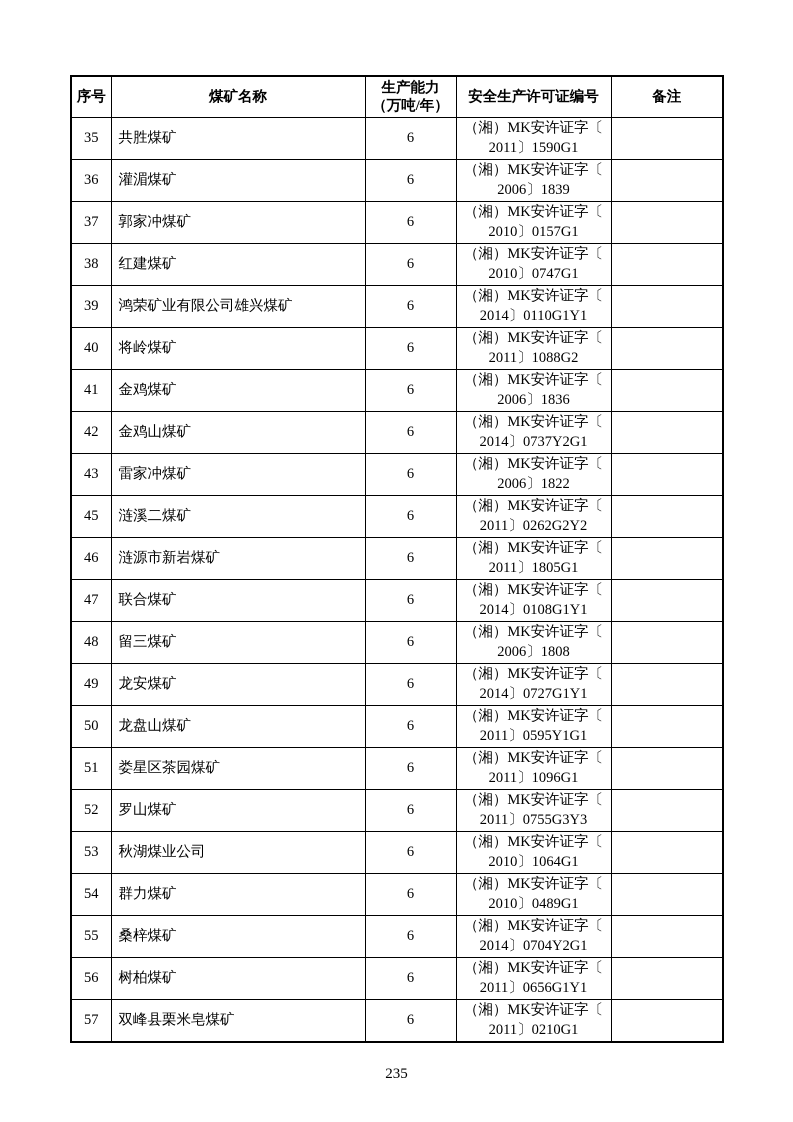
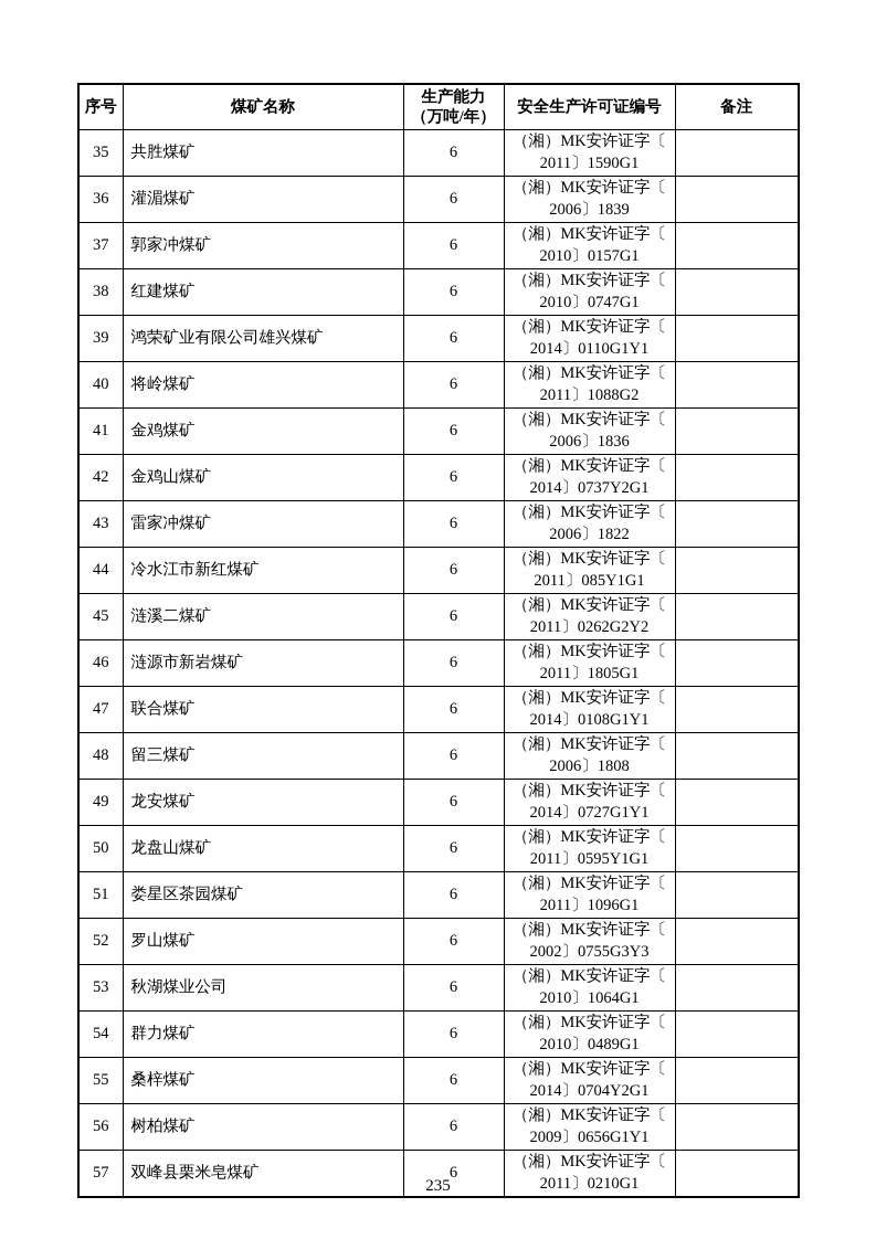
  序号	煤矿名称	生产能力 （万吨/年）	安全生产许可证编号	备注
  35	共胜煤矿	6	（湘）MK安许证字〔 2011〕1590G1
  36	灌湄煤矿	6	（湘）MK安许证字〔 2006〕1839
  37	郭家冲煤矿	6	（湘）MK安许证字〔 2010〕0157G1
  38	红建煤矿	6	（湘）MK安许证字〔 2010〕0747G1
  39	鸿荣矿业有限公司雄兴煤矿	6	（湘）MK安许证字〔 2014〕0110G1Y1
  40	将岭煤矿	6	（湘）MK安许证字〔 2011〕1088G2
  41	金鸡煤矿	6	（湘）MK安许证字〔 2006〕1836
  42	金鸡山煤矿	6	（湘）MK安许证字〔 2014〕0737Y2G1
  43	雷家冲煤矿	6	（湘）MK安许证字〔 2006〕1822
+ 44	冷水江市新红煤矿	6	（湘）MK安许证字〔 2011〕085Y1G1
  45	涟溪二煤矿	6	（湘）MK安许证字〔 2011〕0262G2Y2
  46	涟源市新岩煤矿	6	（湘）MK安许证字〔 2011〕1805G1
  47	联合煤矿	6	（湘）MK安许证字〔 2014〕0108G1Y1
  48	留三煤矿	6	（湘）MK安许证字〔 2006〕1808
  49	龙安煤矿	6	（湘）MK安许证字〔 2014〕0727G1Y1
  50	龙盘山煤矿	6	（湘）MK安许证字〔 2011〕0595Y1G1
  51	娄星区茶园煤矿	6	（湘）MK安许证字〔 2011〕1096G1
- 52	罗山煤矿	6	（湘）MK安许证字〔 2011〕0755G3Y3
+ 52	罗山煤矿	6	（湘）MK安许证字〔 2002〕0755G3Y3
  53	秋湖煤业公司	6	（湘）MK安许证字〔 2010〕1064G1
  54	群力煤矿	6	（湘）MK安许证字〔 2010〕0489G1
  55	桑梓煤矿	6	（湘）MK安许证字〔 2014〕0704Y2G1
- 56	树柏煤矿	6	（湘）MK安许证字〔 2011〕0656G1Y1
+ 56	树柏煤矿	6	（湘）MK安许证字〔 2009〕0656G1Y1
  57	双峰县栗米皂煤矿	6	（湘）MK安许证字〔 2011〕0210G1
  235
